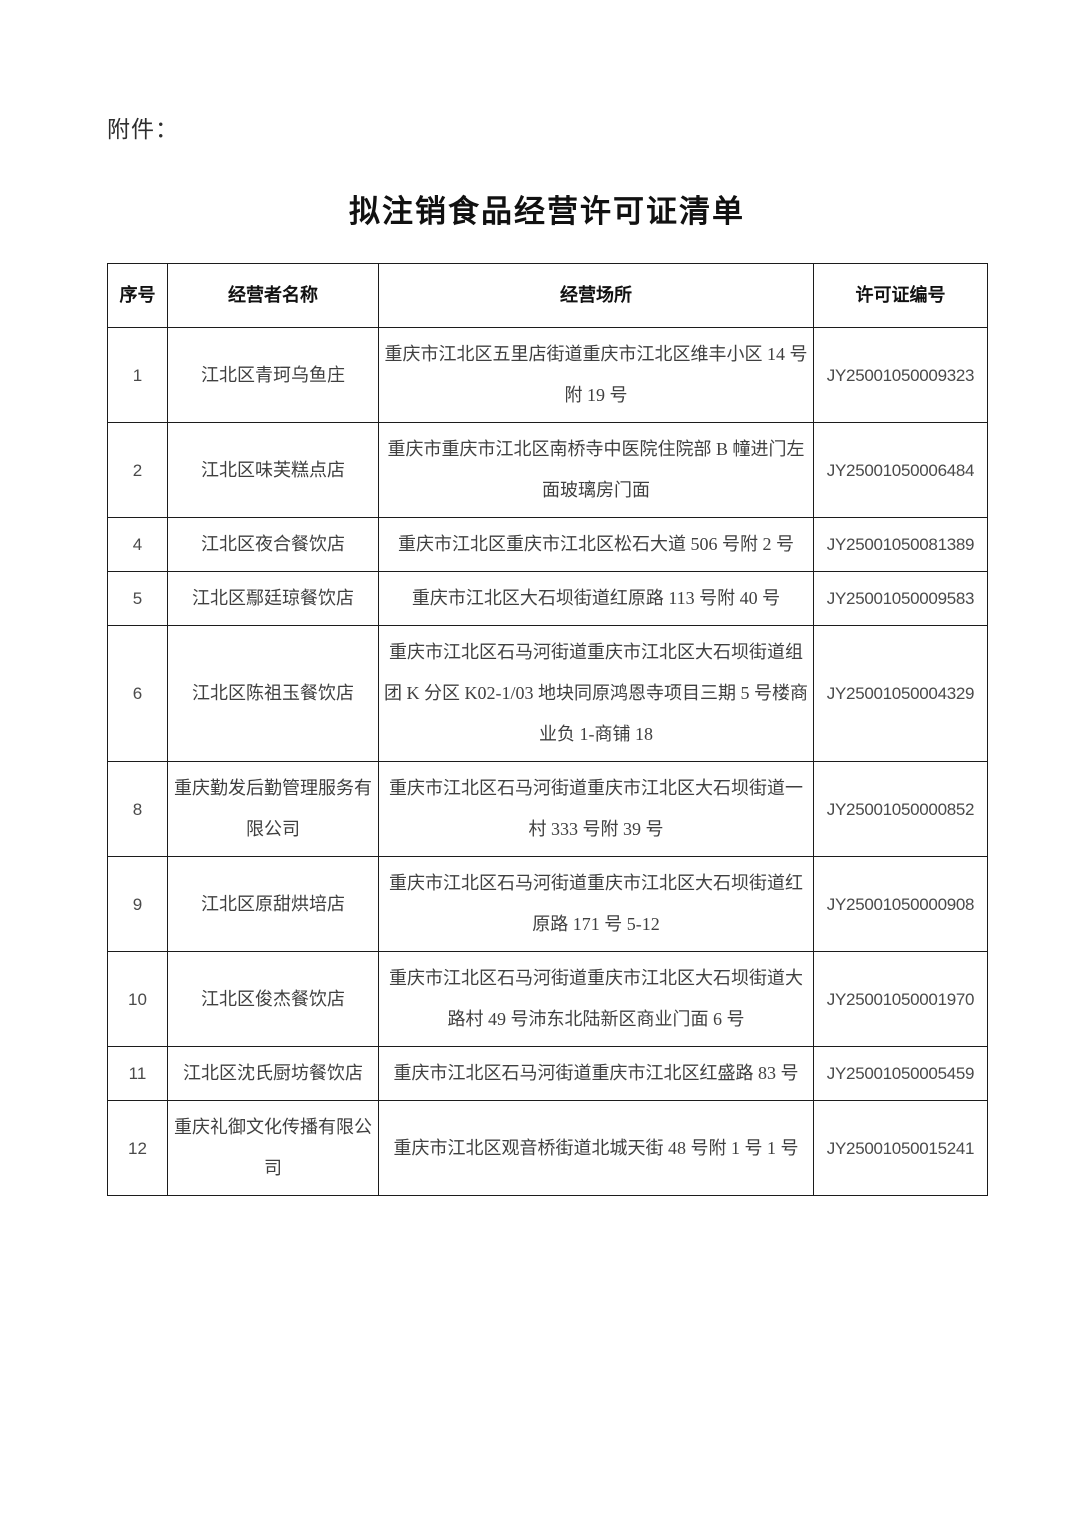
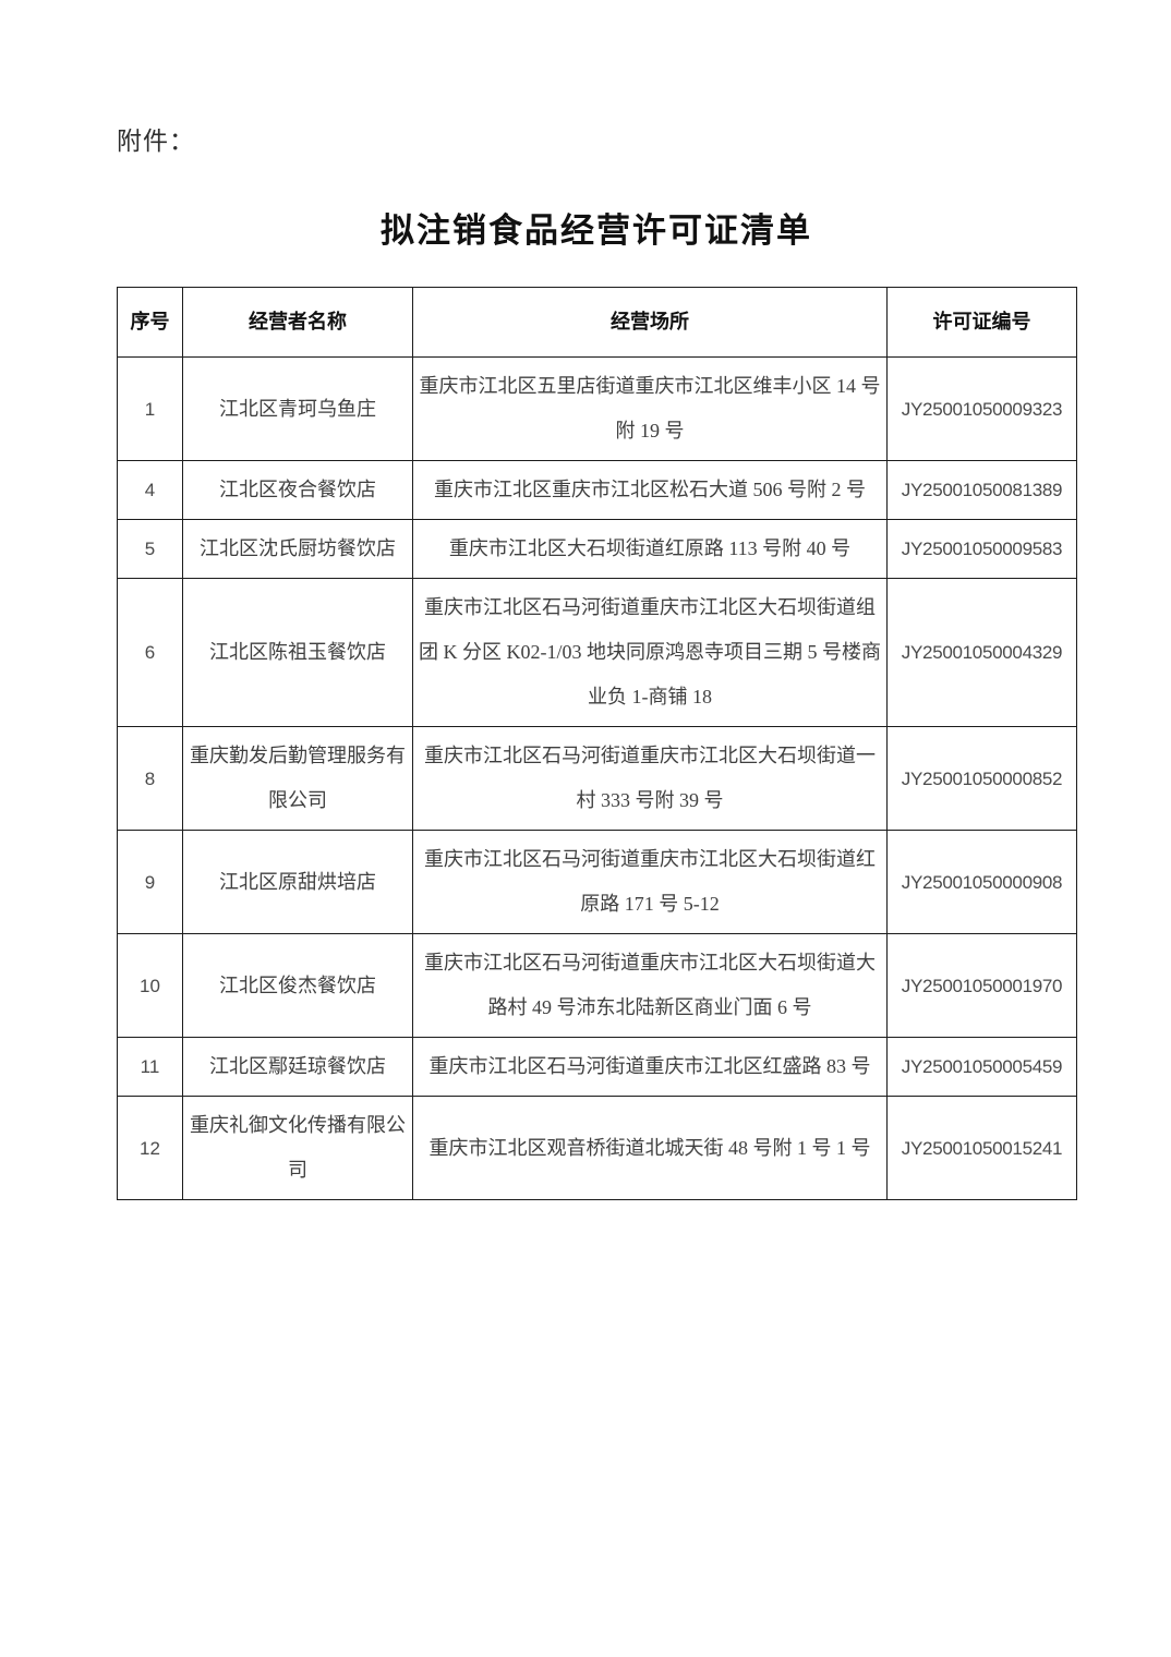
  附件：
  拟注销食品经营许可证清单
  序号	经营者名称	经营场所	许可证编号
  1	江北区青珂乌鱼庄	重庆市江北区五里店街道重庆市江北区维丰小区 14 号附 19 号	JY25001050009323
- 2	江北区味芙糕点店	重庆市重庆市江北区南桥寺中医院住院部 B 幢进门左面玻璃房门面	JY25001050006484
  4	江北区夜合餐饮店	重庆市江北区重庆市江北区松石大道 506 号附 2 号	JY25001050081389
- 5	江北区鄢廷琼餐饮店	重庆市江北区大石坝街道红原路 113 号附 40 号	JY25001050009583
+ 5	江北区沈氏厨坊餐饮店	重庆市江北区大石坝街道红原路 113 号附 40 号	JY25001050009583
  6	江北区陈祖玉餐饮店	重庆市江北区石马河街道重庆市江北区大石坝街道组团 K 分区 K02-1/03 地块同原鸿恩寺项目三期 5 号楼商业负 1-商铺 18	JY25001050004329
  8	重庆勤发后勤管理服务有限公司	重庆市江北区石马河街道重庆市江北区大石坝街道一村 333 号附 39 号	JY25001050000852
  9	江北区原甜烘培店	重庆市江北区石马河街道重庆市江北区大石坝街道红原路 171 号 5-12	JY25001050000908
  10	江北区俊杰餐饮店	重庆市江北区石马河街道重庆市江北区大石坝街道大路村 49 号沛东北陆新区商业门面 6 号	JY25001050001970
- 11	江北区沈氏厨坊餐饮店	重庆市江北区石马河街道重庆市江北区红盛路 83 号	JY25001050005459
+ 11	江北区鄢廷琼餐饮店	重庆市江北区石马河街道重庆市江北区红盛路 83 号	JY25001050005459
  12	重庆礼御文化传播有限公司	重庆市江北区观音桥街道北城天街 48 号附 1 号 1 号	JY25001050015241
